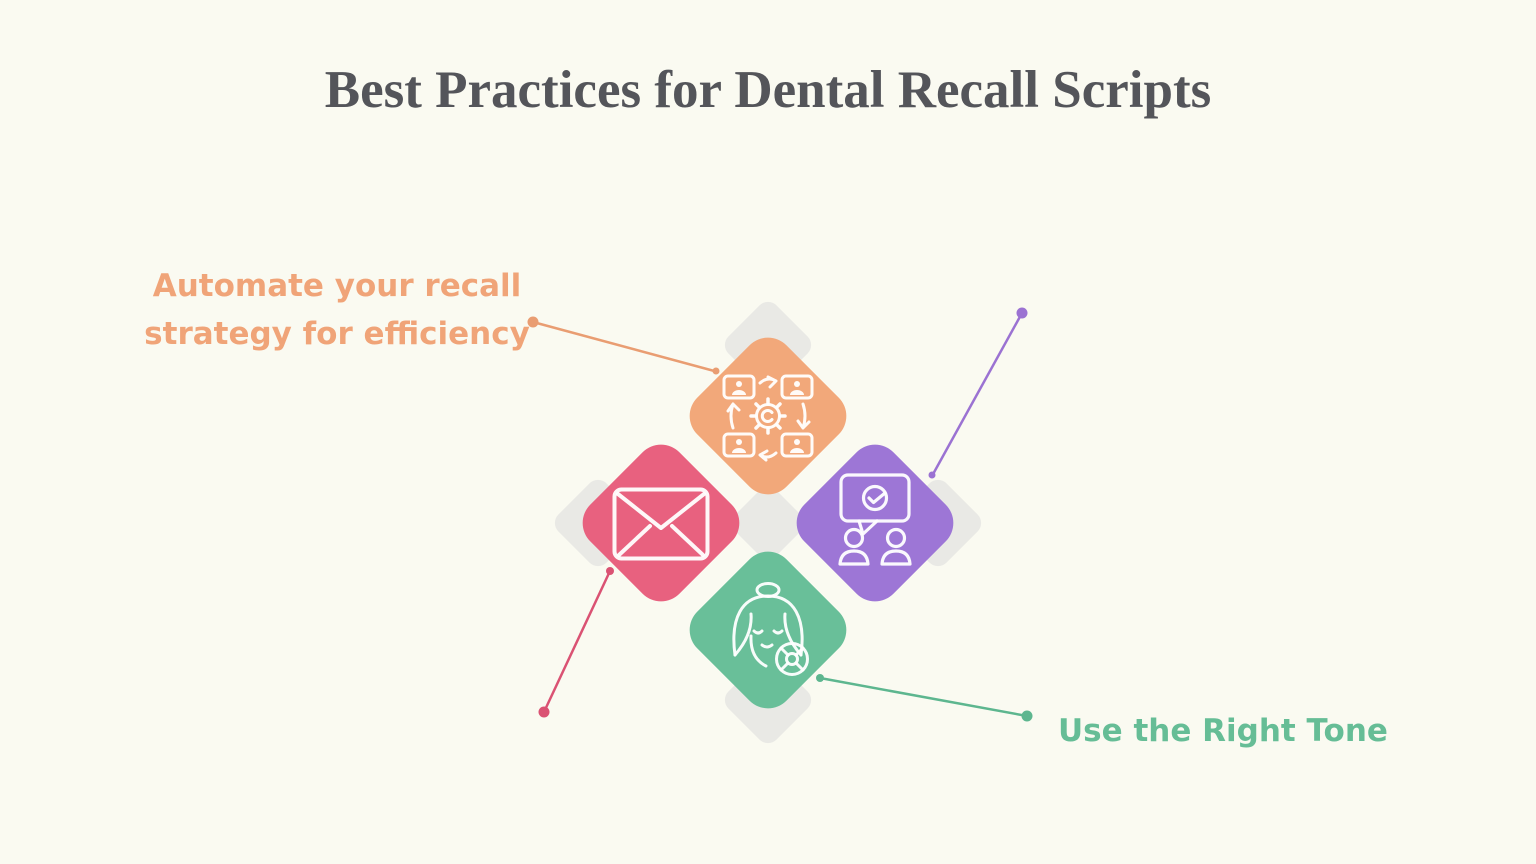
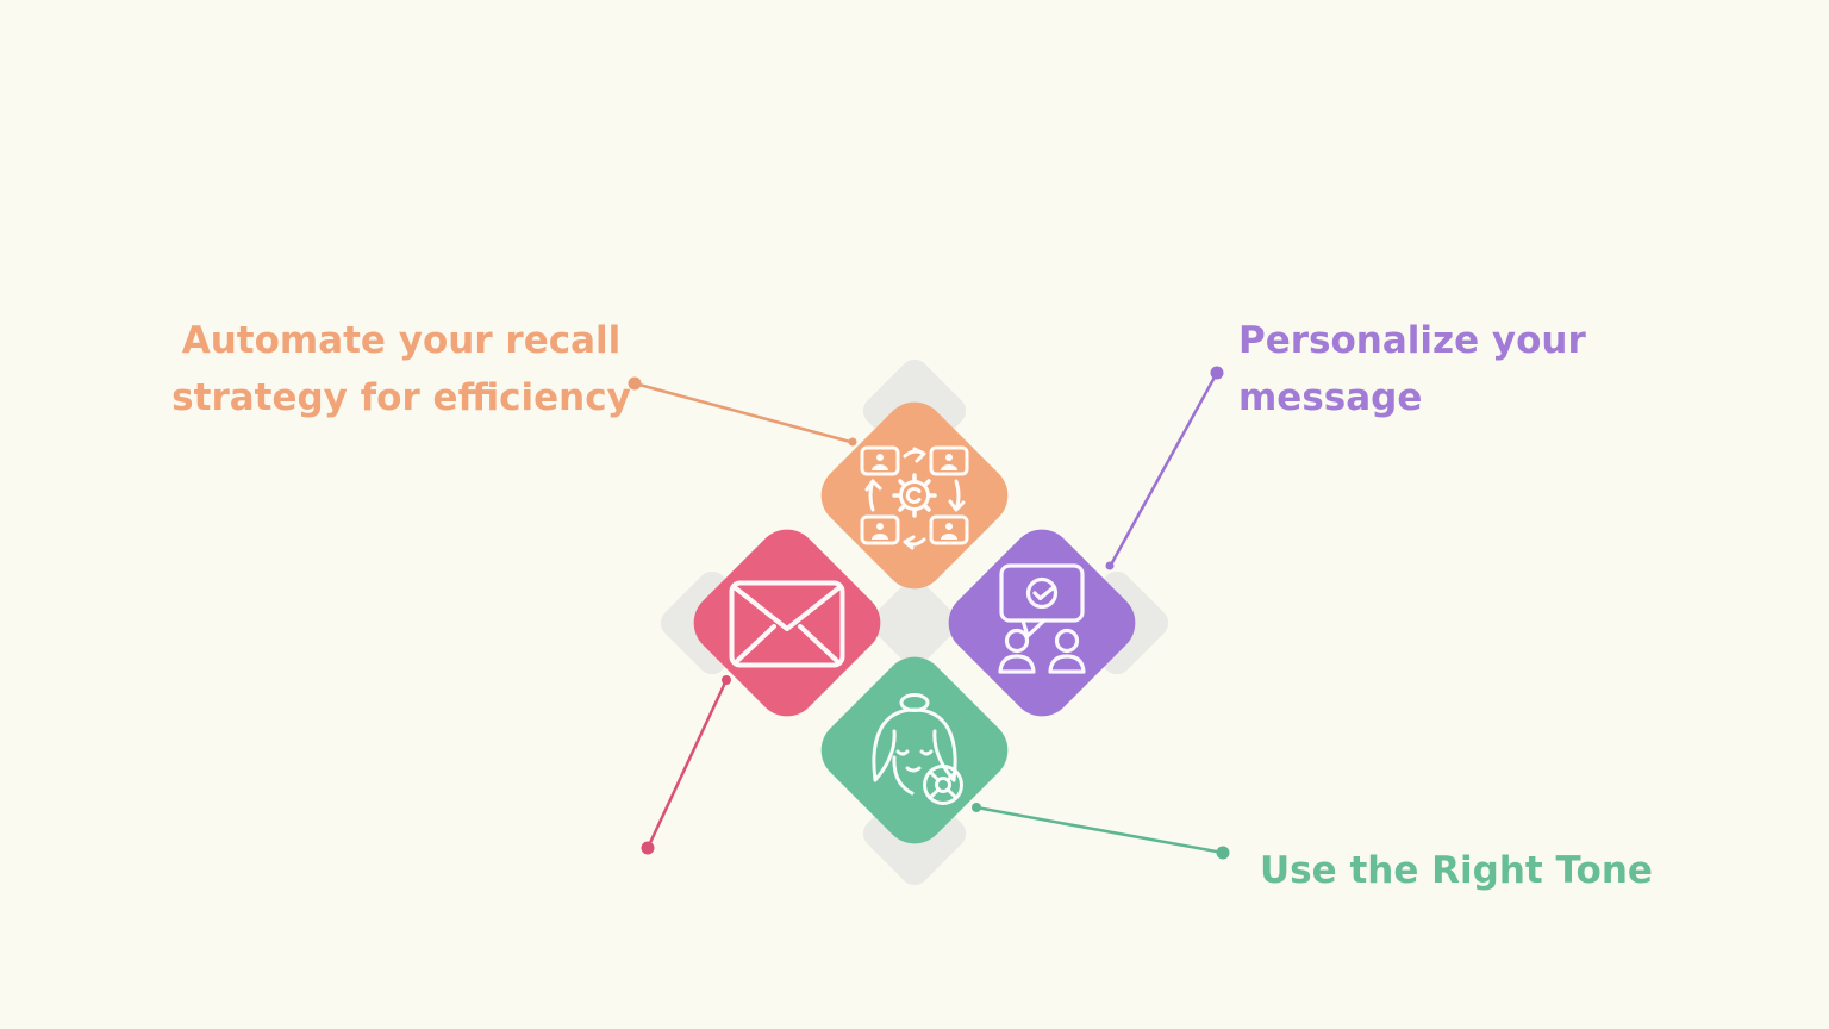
- Best Practices for Dental Recall Scripts
  Automate your recall
  strategy for efficiency
+ Personalize your
+ message
  Use the Right Tone
